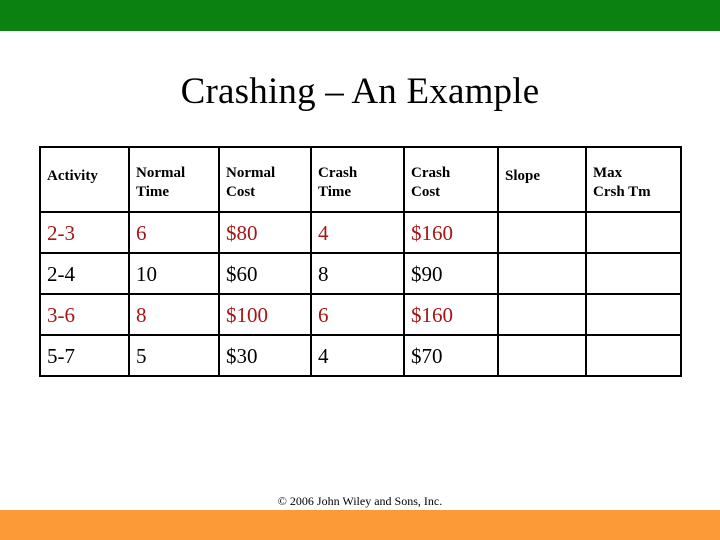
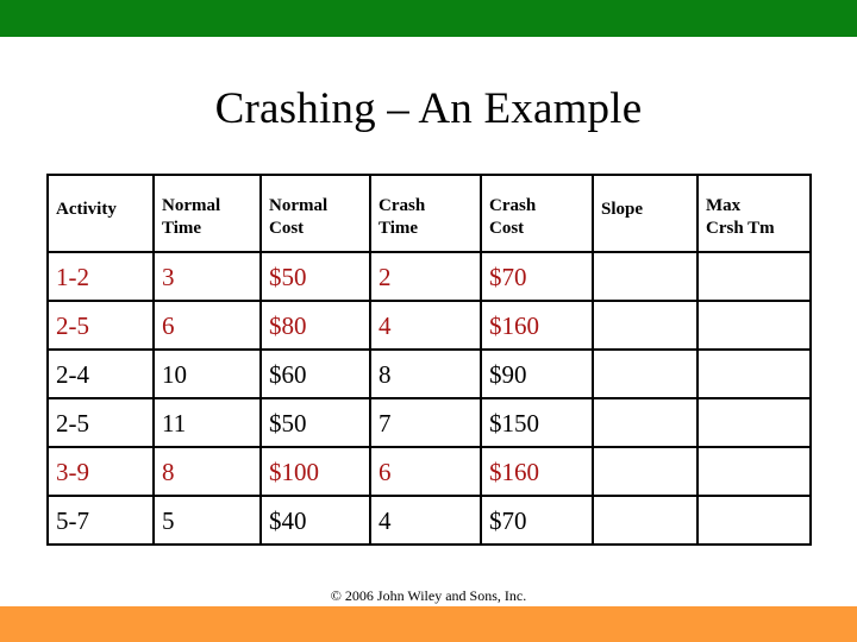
  Crashing – An Example
  Activity	NormalTime	NormalCost	CrashTime	CrashCost	Slope	MaxCrsh Tm
+ 1-2	3	$50	2	$70
- 2-3	6	$80	4	$160
+ 2-5	6	$80	4	$160
  2-4	10	$60	8	$90
+ 2-5	11	$50	7	$150
- 3-6	8	$100	6	$160
+ 3-9	8	$100	6	$160
- 5-7	5	$30	4	$70
+ 5-7	5	$40	4	$70
  © 2006 John Wiley and Sons, Inc.
